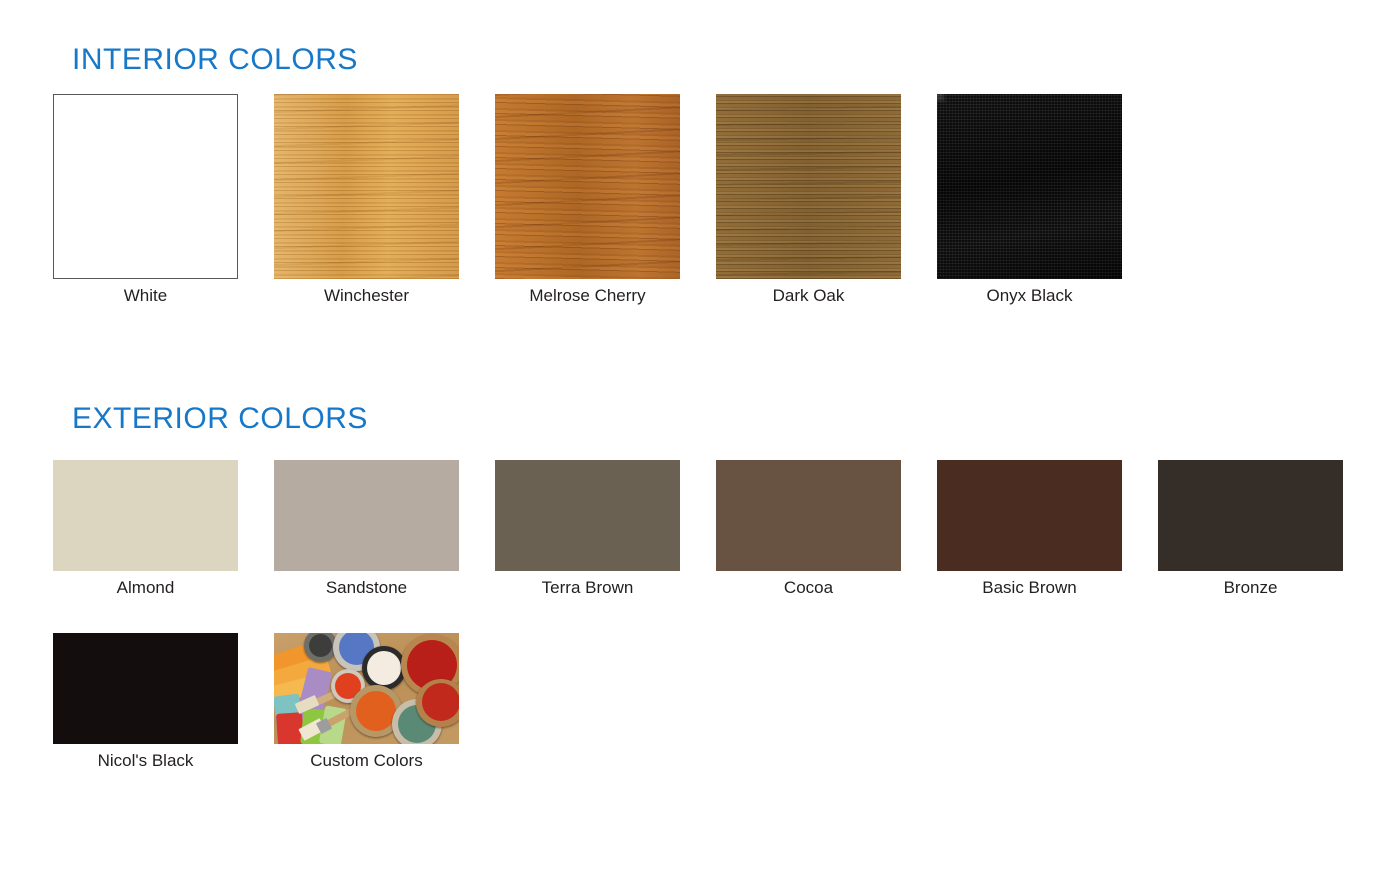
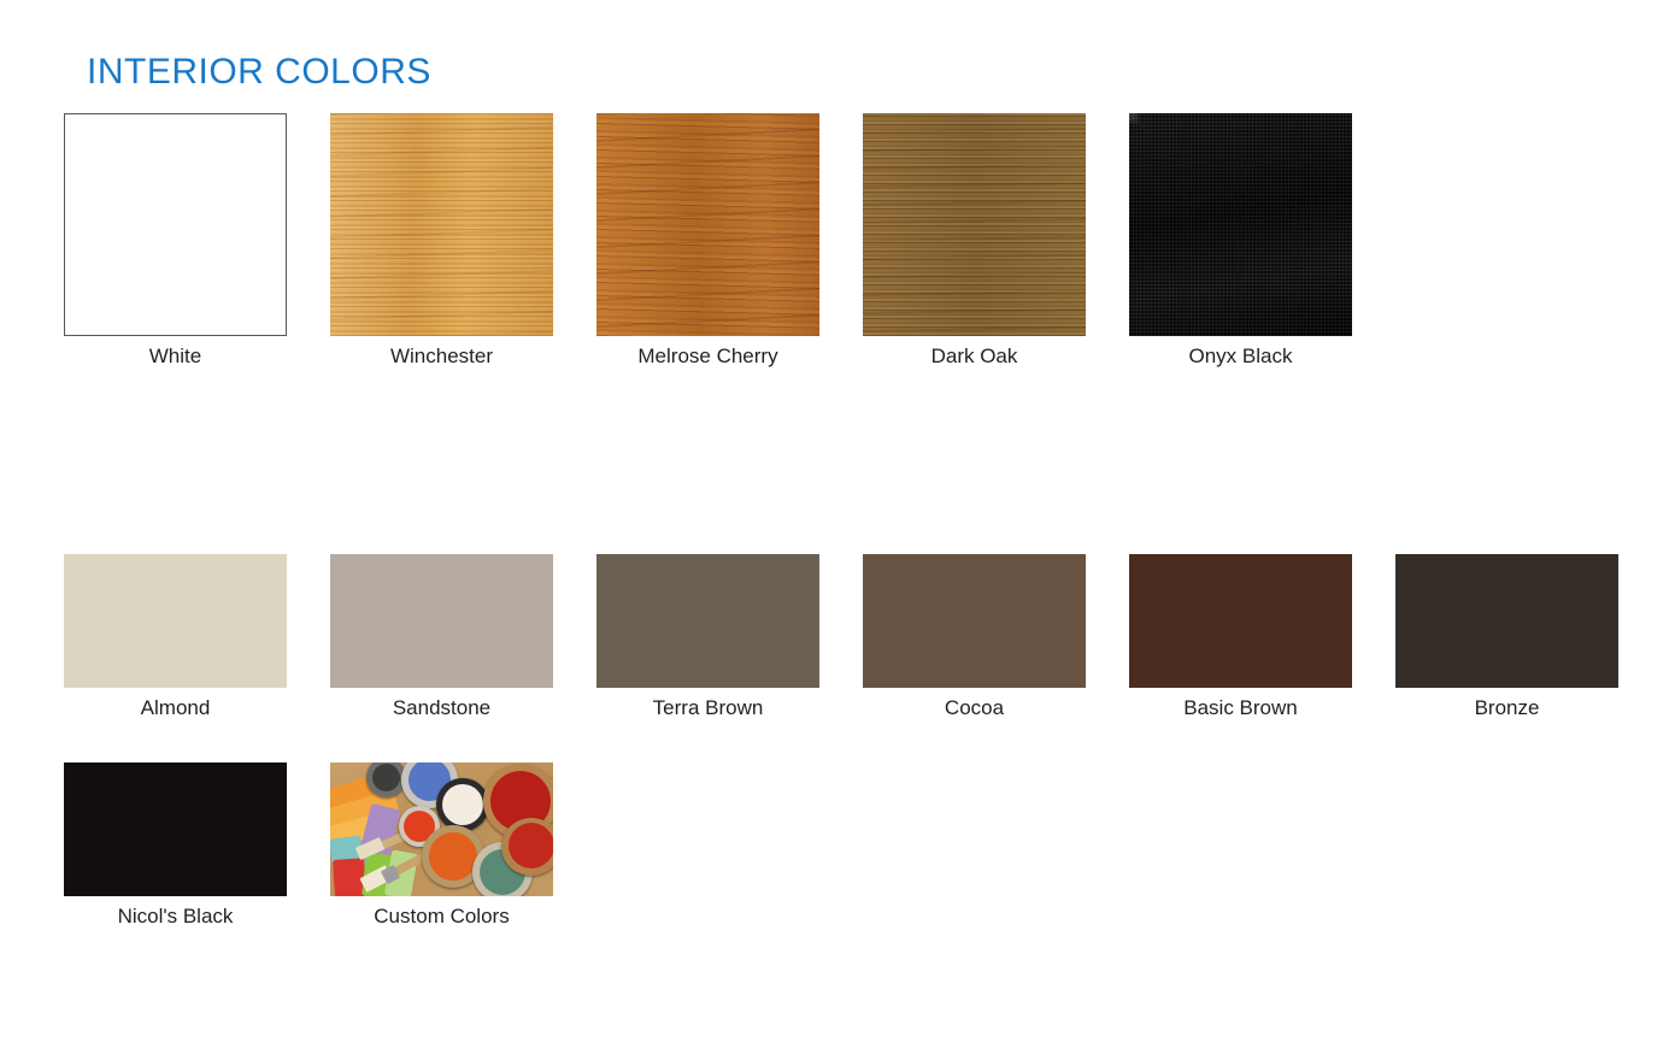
  INTERIOR COLORS
  White
  Winchester
  Melrose Cherry
  Dark Oak
  Onyx Black
- EXTERIOR COLORS
  Almond
  Sandstone
  Terra Brown
  Cocoa
  Basic Brown
  Bronze
  Nicol's Black
  Custom Colors
